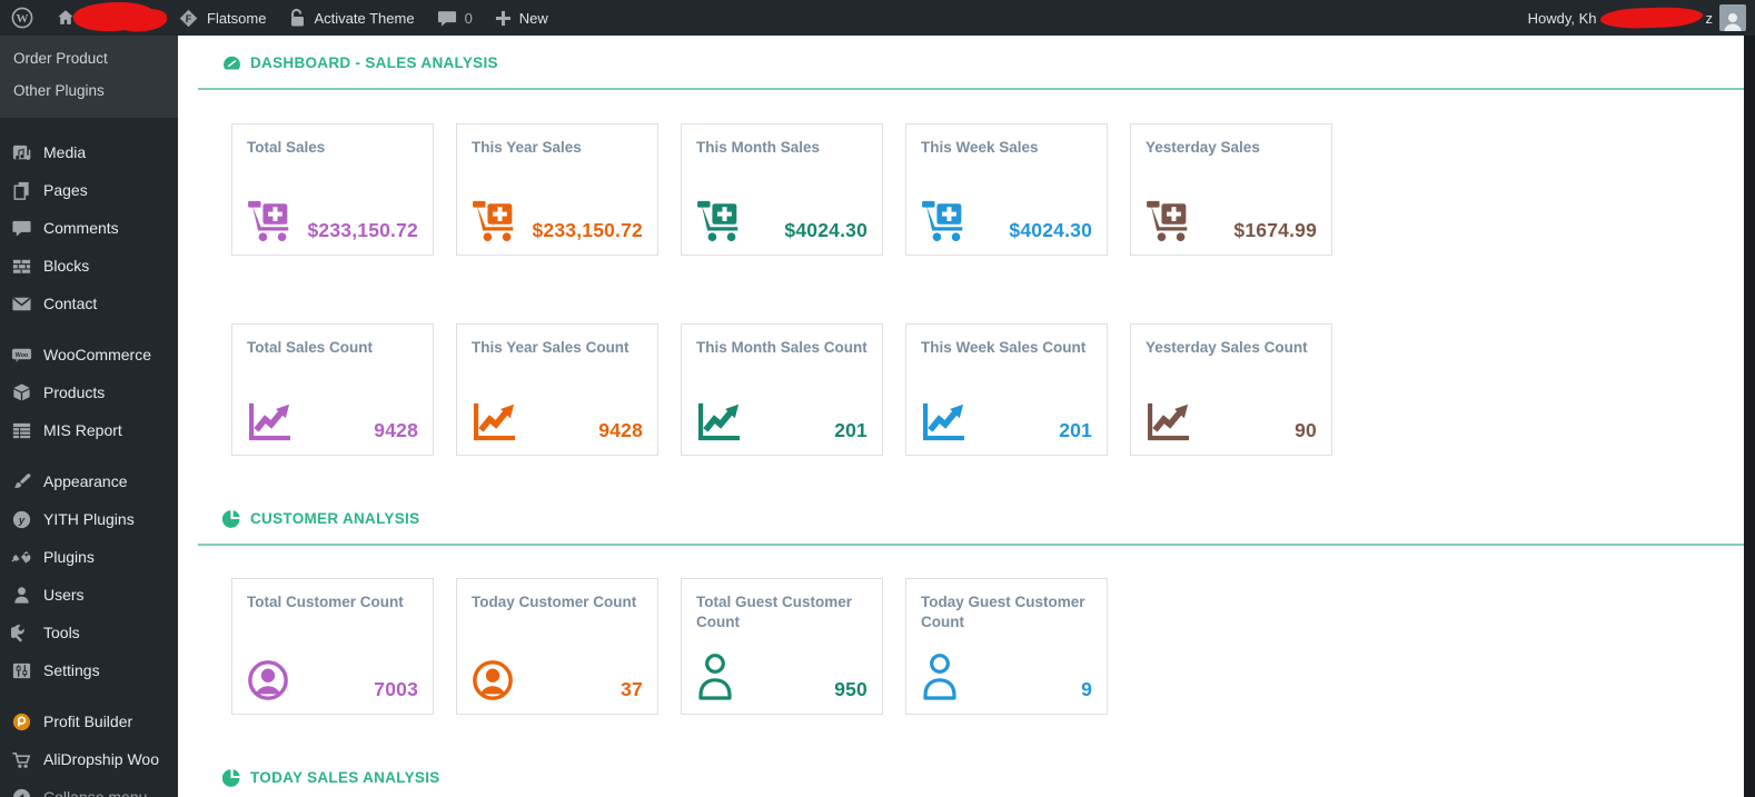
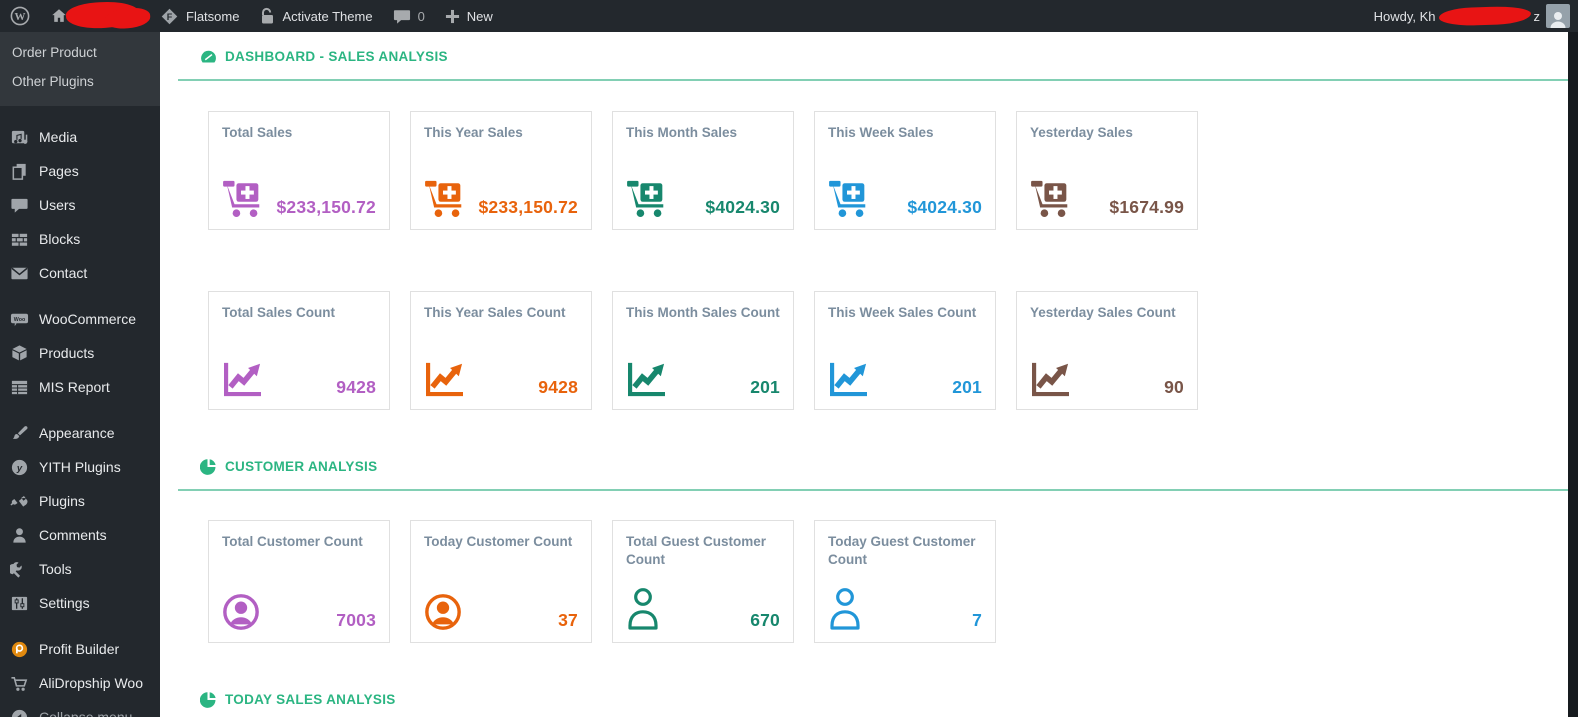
  W
  F
  Flatsome
  Activate Theme
  0
  New
  Howdy, Kh
  z
  Order Product
  Other Plugins
  Media
  Pages
- Comments
+ Users
  Blocks
  Contact
  WooCommerce
  Products
  MIS Report
  Appearance
  y
  YITH Plugins
  Plugins
- Users
+ Comments
  Tools
  Settings
  Profit Builder
  AliDropship Woo
  DASHBOARD - SALES ANALYSIS
  Total Sales
  $233,150.72
  This Year Sales
  $233,150.72
  This Month Sales
  $4024.30
  This Week Sales
  $4024.30
  Yesterday Sales
  $1674.99
  Total Sales Count
  9428
  This Year Sales Count
  9428
  This Month Sales Count
  201
  This Week Sales Count
  201
  Yesterday Sales Count
  90
  CUSTOMER ANALYSIS
  Total Customer Count
  7003
  Today Customer Count
  37
  Total Guest Customer Count
- 950
+ 670
  Today Guest Customer Count
- 9
+ 7
  TODAY SALES ANALYSIS
